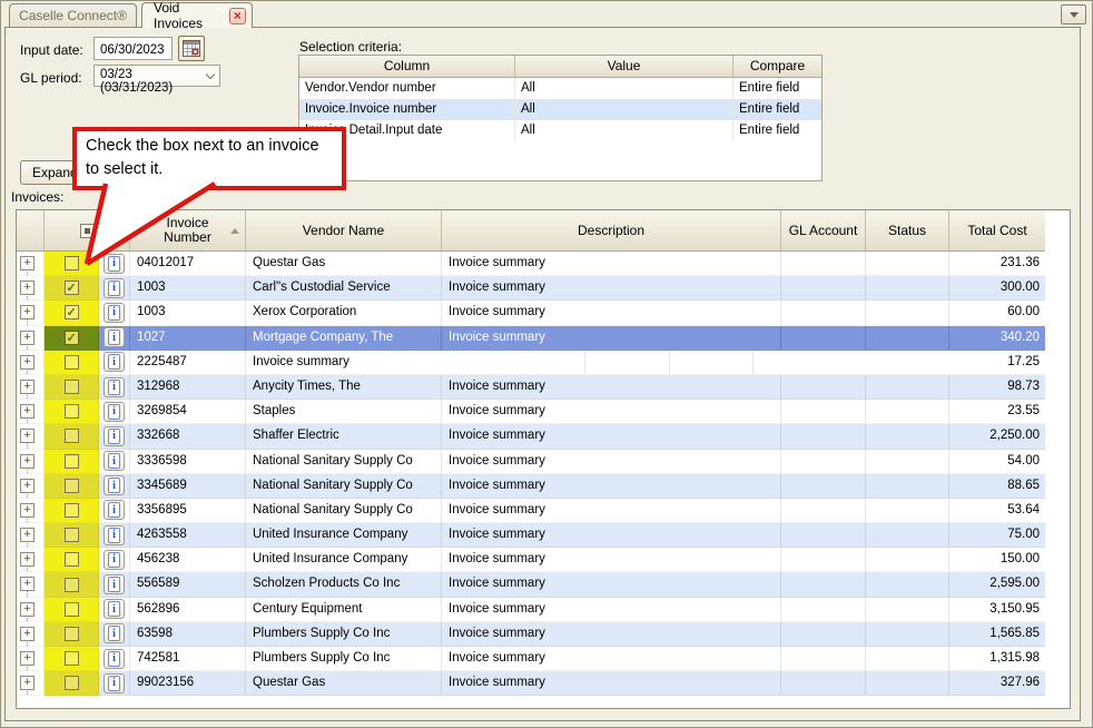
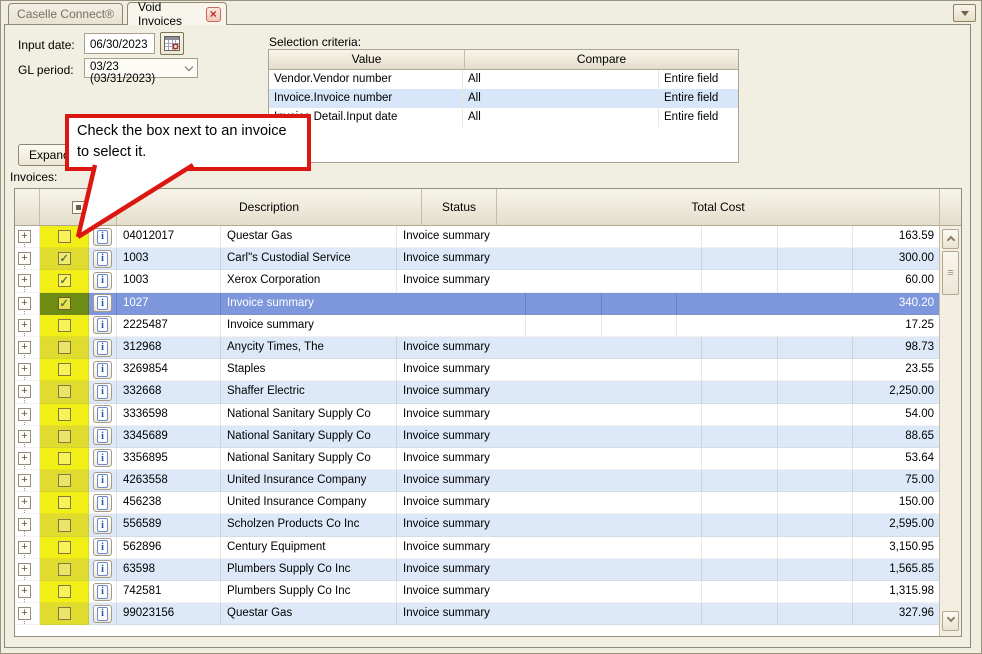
  Caselle Connect®
  Void Invoices
  ×
  Input date:
  06/30/2023
  GL period:
  03/23 (03/31/2023)
  Selection criteria:
- Column
  Value
  Compare
  Vendor.Vendor number
  All
  Entire field
  Invoice.Invoice number
  All
  Entire field
  All
  Entire field
  Expan
  Invoices:
- Invoice Number
- Vendor Name
  Description
- GL Account
  Status
  Total Cost
  04012017
  Questar Gas
  Invoice summary
- 231.36
+ 163.59
  1003
  Carl"s Custodial Service
  Invoice summary
  300.00
  1003
  Xerox Corporation
  Invoice summary
  60.00
  1027
- Mortgage Company, The
  Invoice summary
  340.20
  2225487
  Invoice summary
  17.25
  312968
  Anycity Times, The
  Invoice summary
  98.73
  3269854
  Staples
  Invoice summary
  23.55
  332668
  Shaffer Electric
  Invoice summary
  2,250.00
  3336598
  National Sanitary Supply Co
  Invoice summary
  54.00
  3345689
  National Sanitary Supply Co
  Invoice summary
  88.65
  3356895
  National Sanitary Supply Co
  Invoice summary
  53.64
  4263558
  United Insurance Company
  Invoice summary
  75.00
  456238
  United Insurance Company
  Invoice summary
  150.00
  556589
  Scholzen Products Co Inc
  Invoice summary
  2,595.00
  562896
  Century Equipment
  Invoice summary
  3,150.95
  63598
  Plumbers Supply Co Inc
  Invoice summary
  1,565.85
  742581
  Plumbers Supply Co Inc
  Invoice summary
  1,315.98
  99023156
  Questar Gas
  Invoice summary
  327.96
+ ≡
  Check the box next to an invoice to select it.
